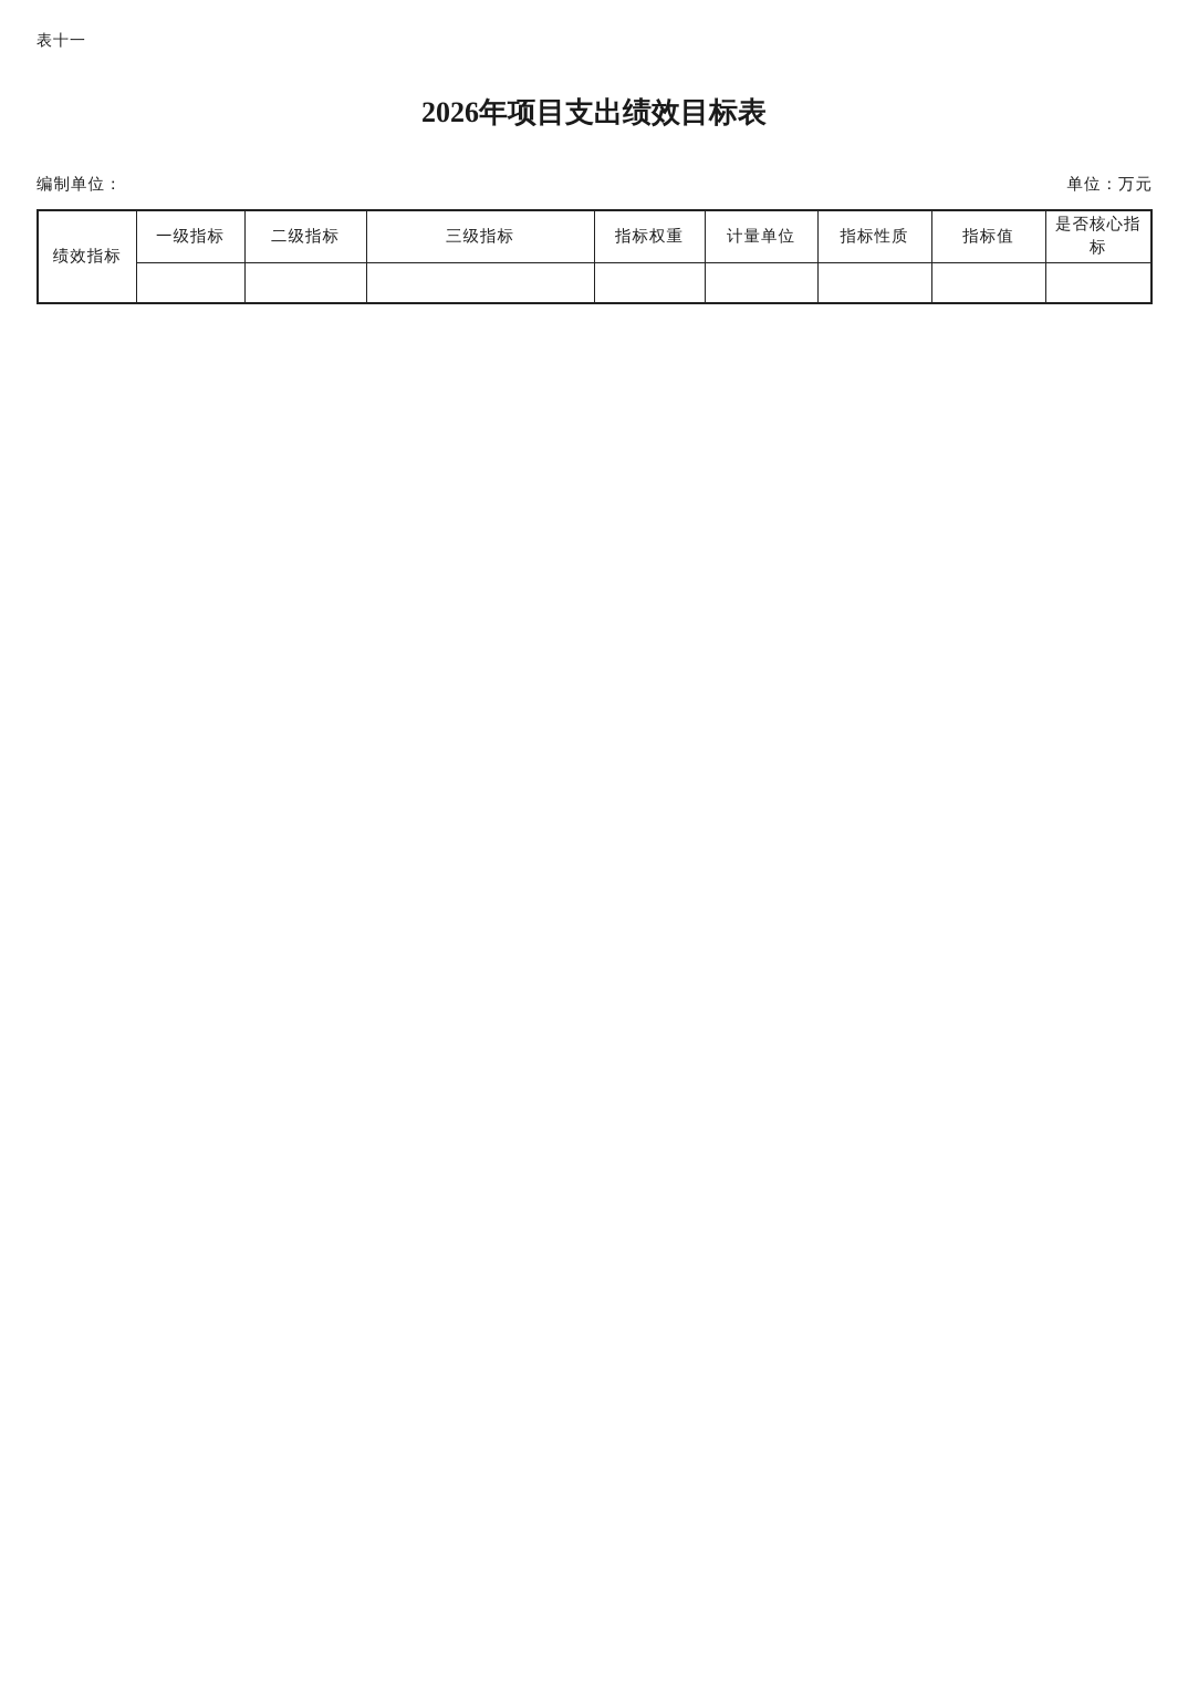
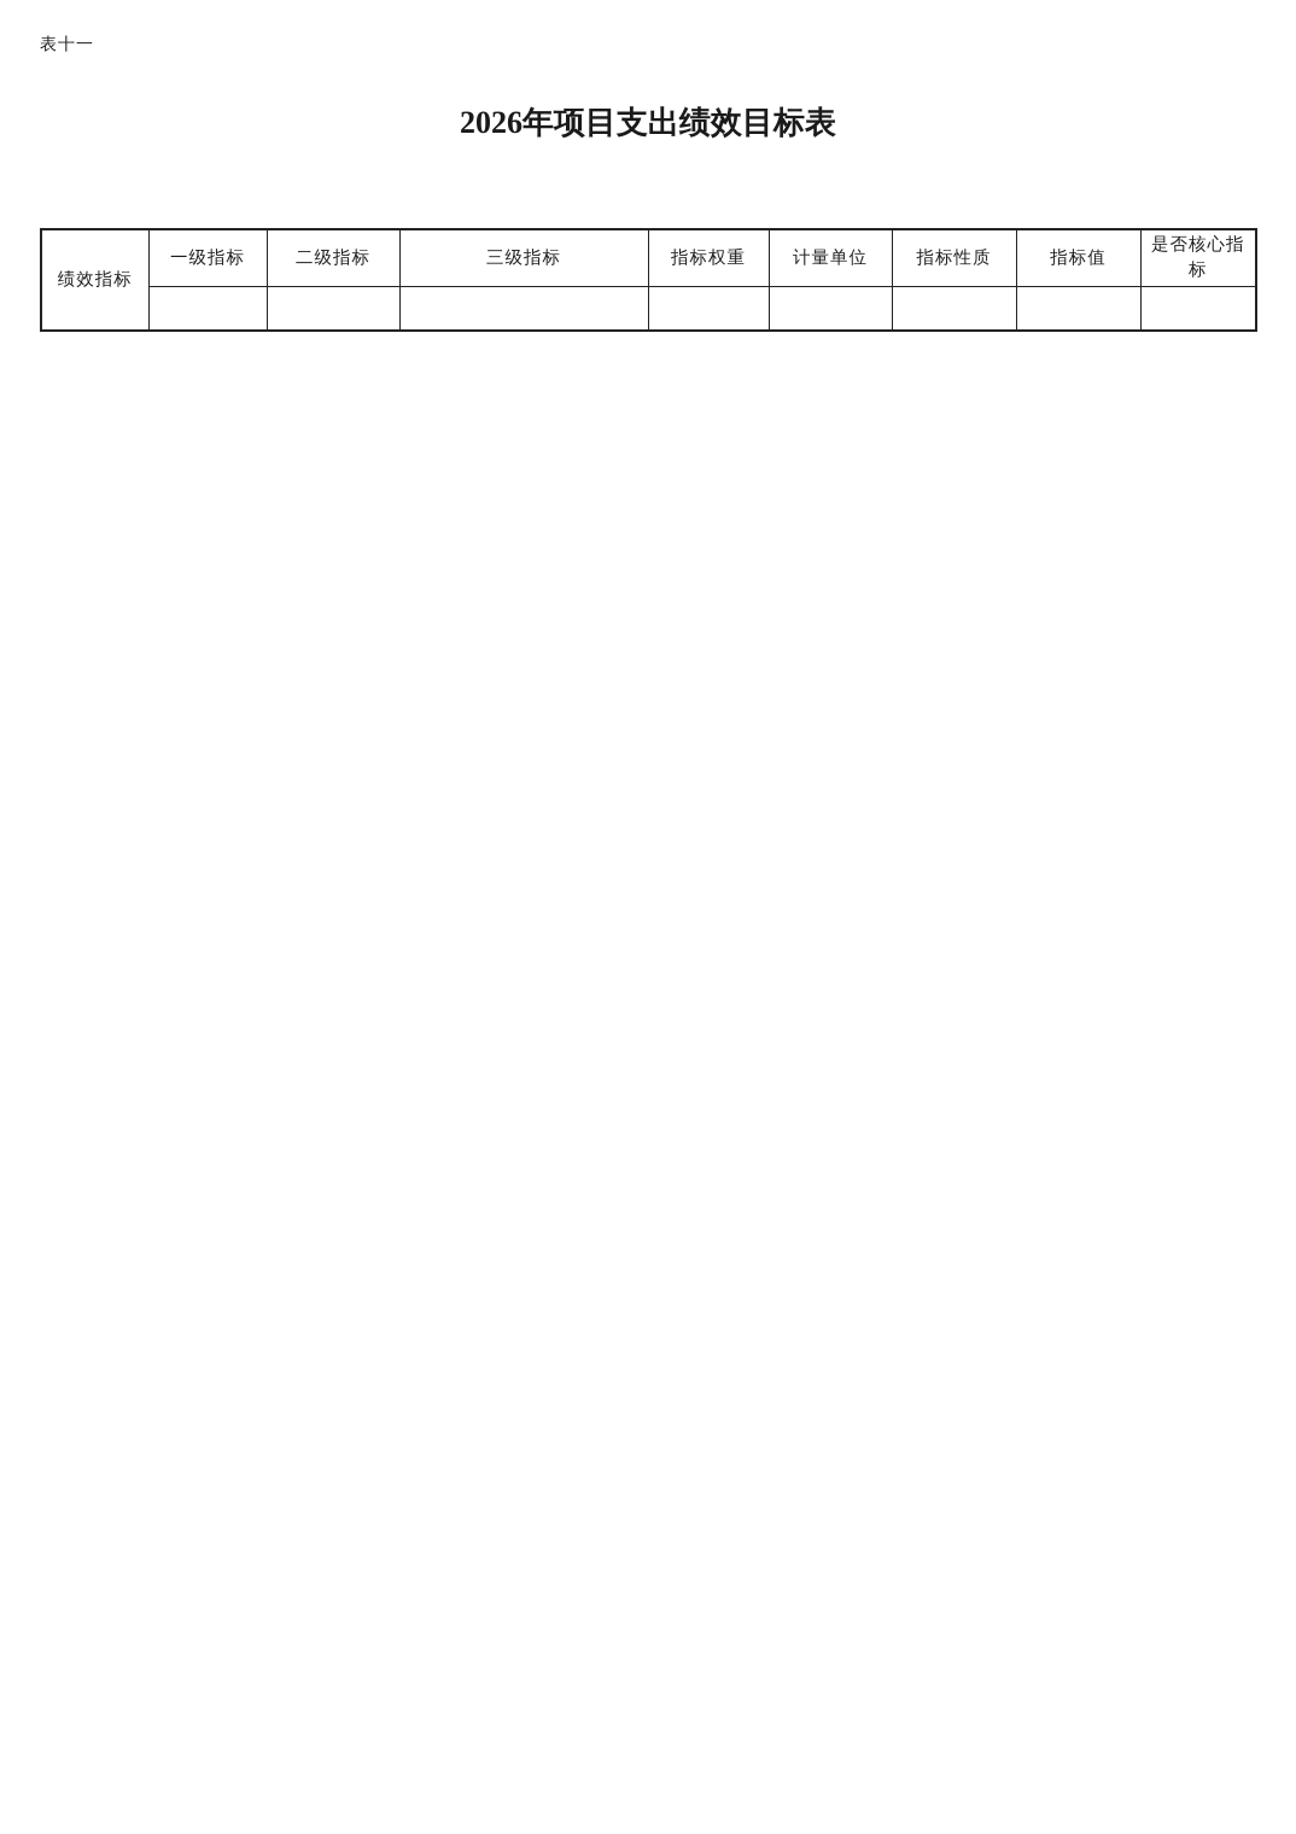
  表十一
  2026年项目支出绩效目标表
- 编制单位：
- 单位：万元
  绩效指标	一级指标	二级指标	三级指标	指标权重	计量单位	指标性质	指标值	是否核心指 标
